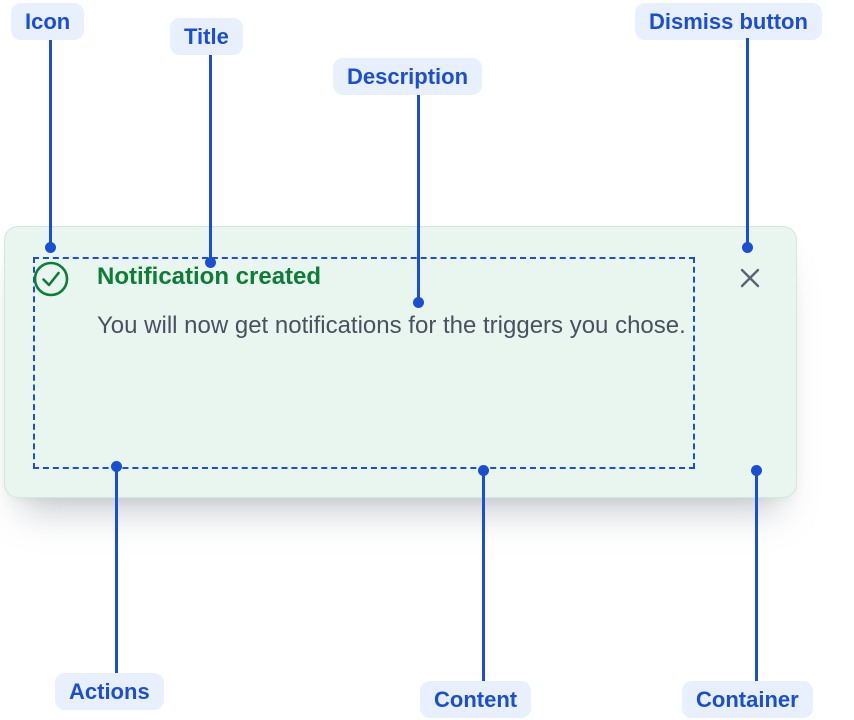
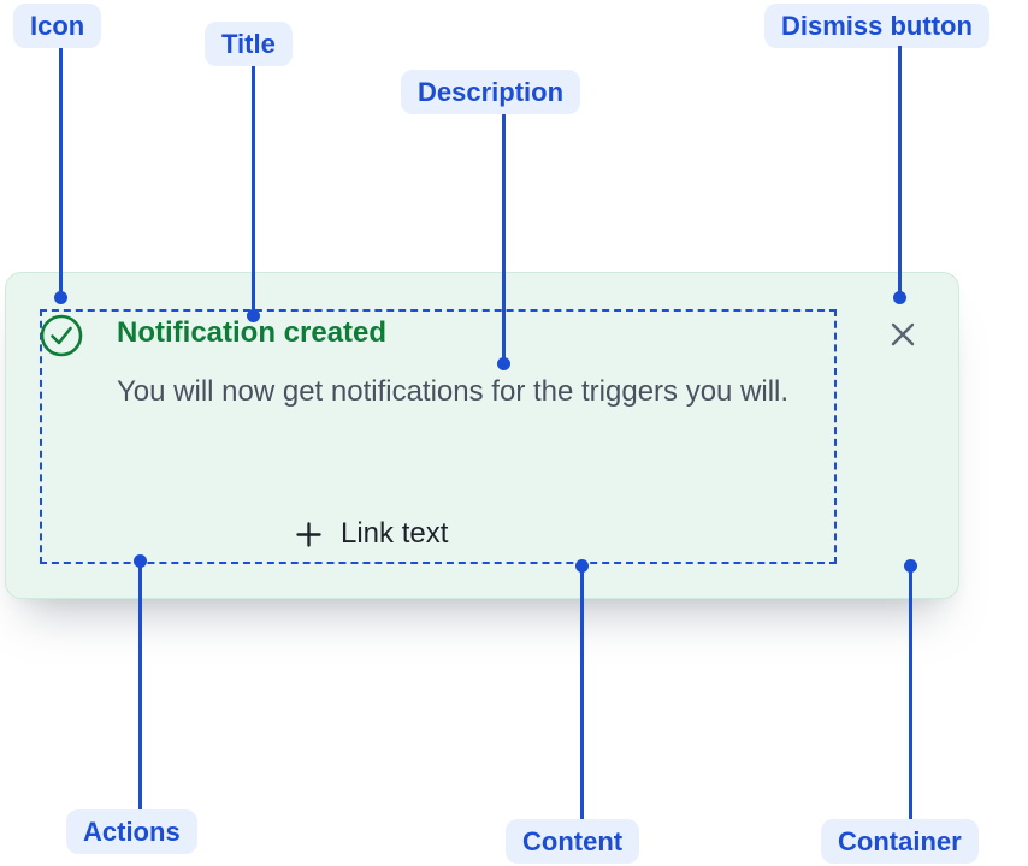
  Notification created
- You will now get notifications for the triggers you chose.
+ You will now get notifications for the triggers you will.
+ Link text
  Icon
  Title
  Description
  Dismiss button
  Actions
  Content
  Container
